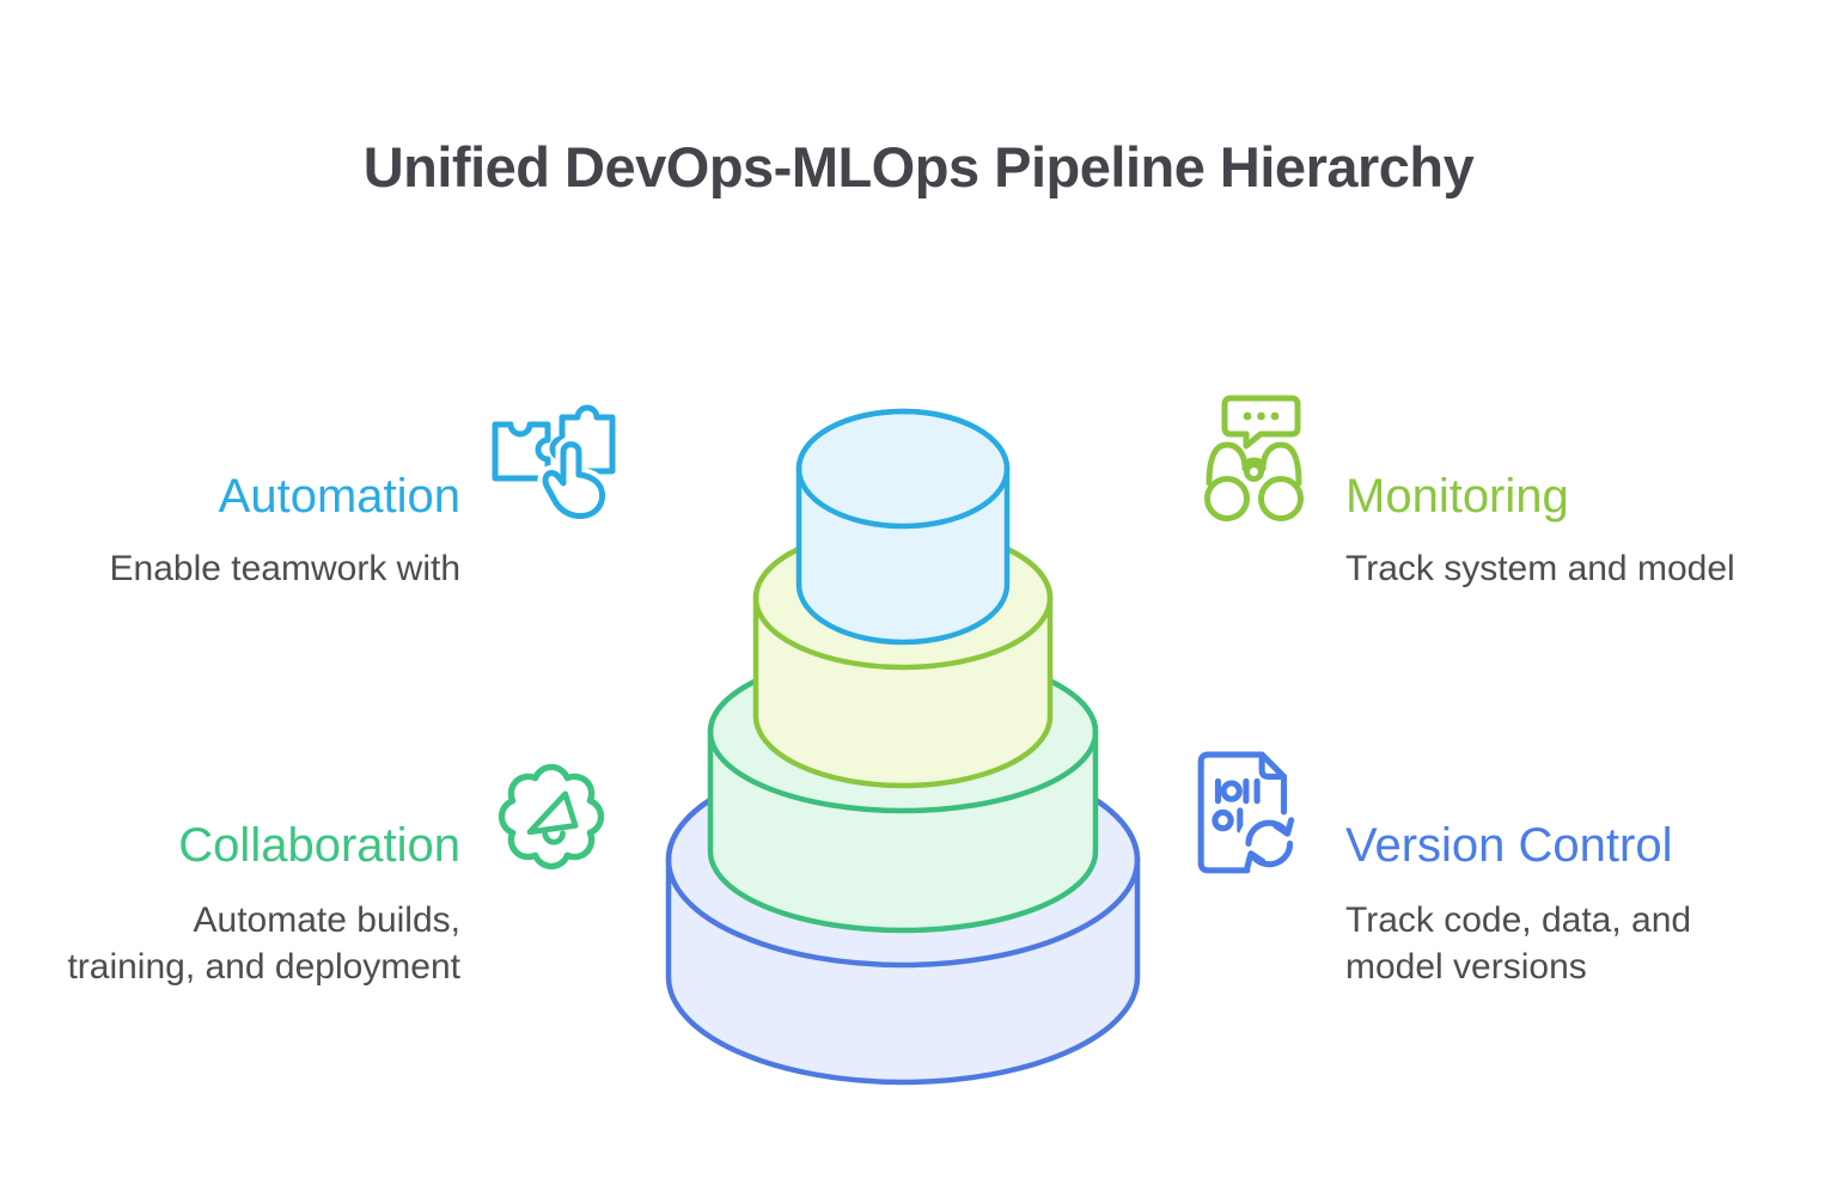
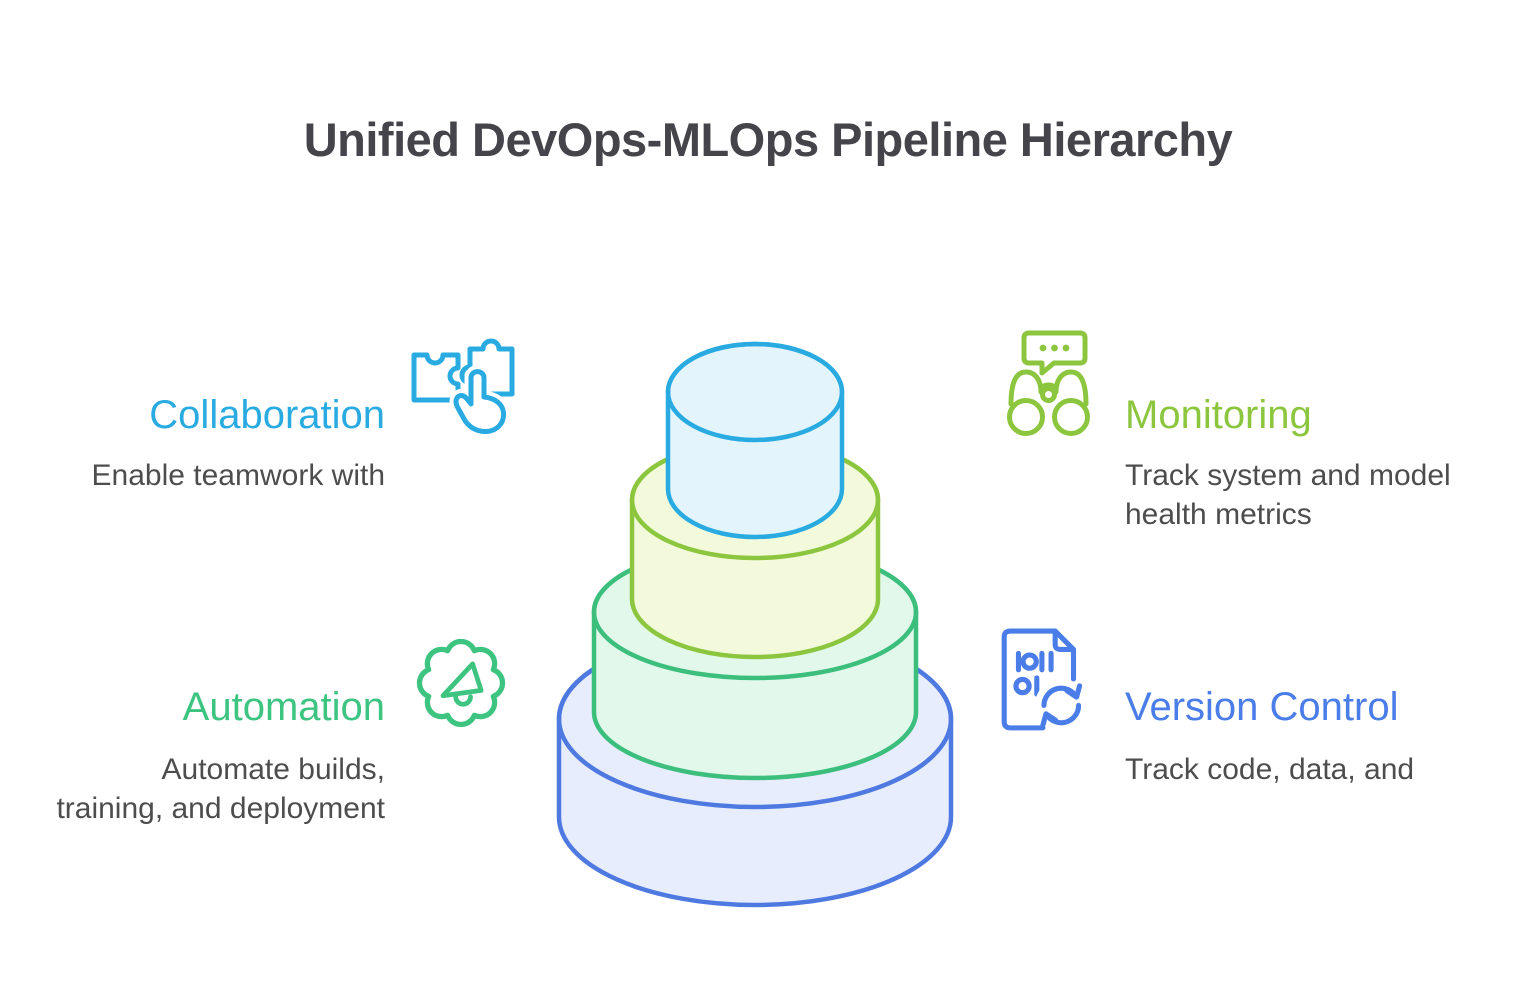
  Unified DevOps-MLOps Pipeline Hierarchy
- Automation
+ Collaboration
  Enable teamwork with
  Monitoring
  Track system and model
+ health metrics
- Collaboration
+ Automation
  Automate builds,
  training, and deployment
  Version Control
  Track code, data, and
- model versions
